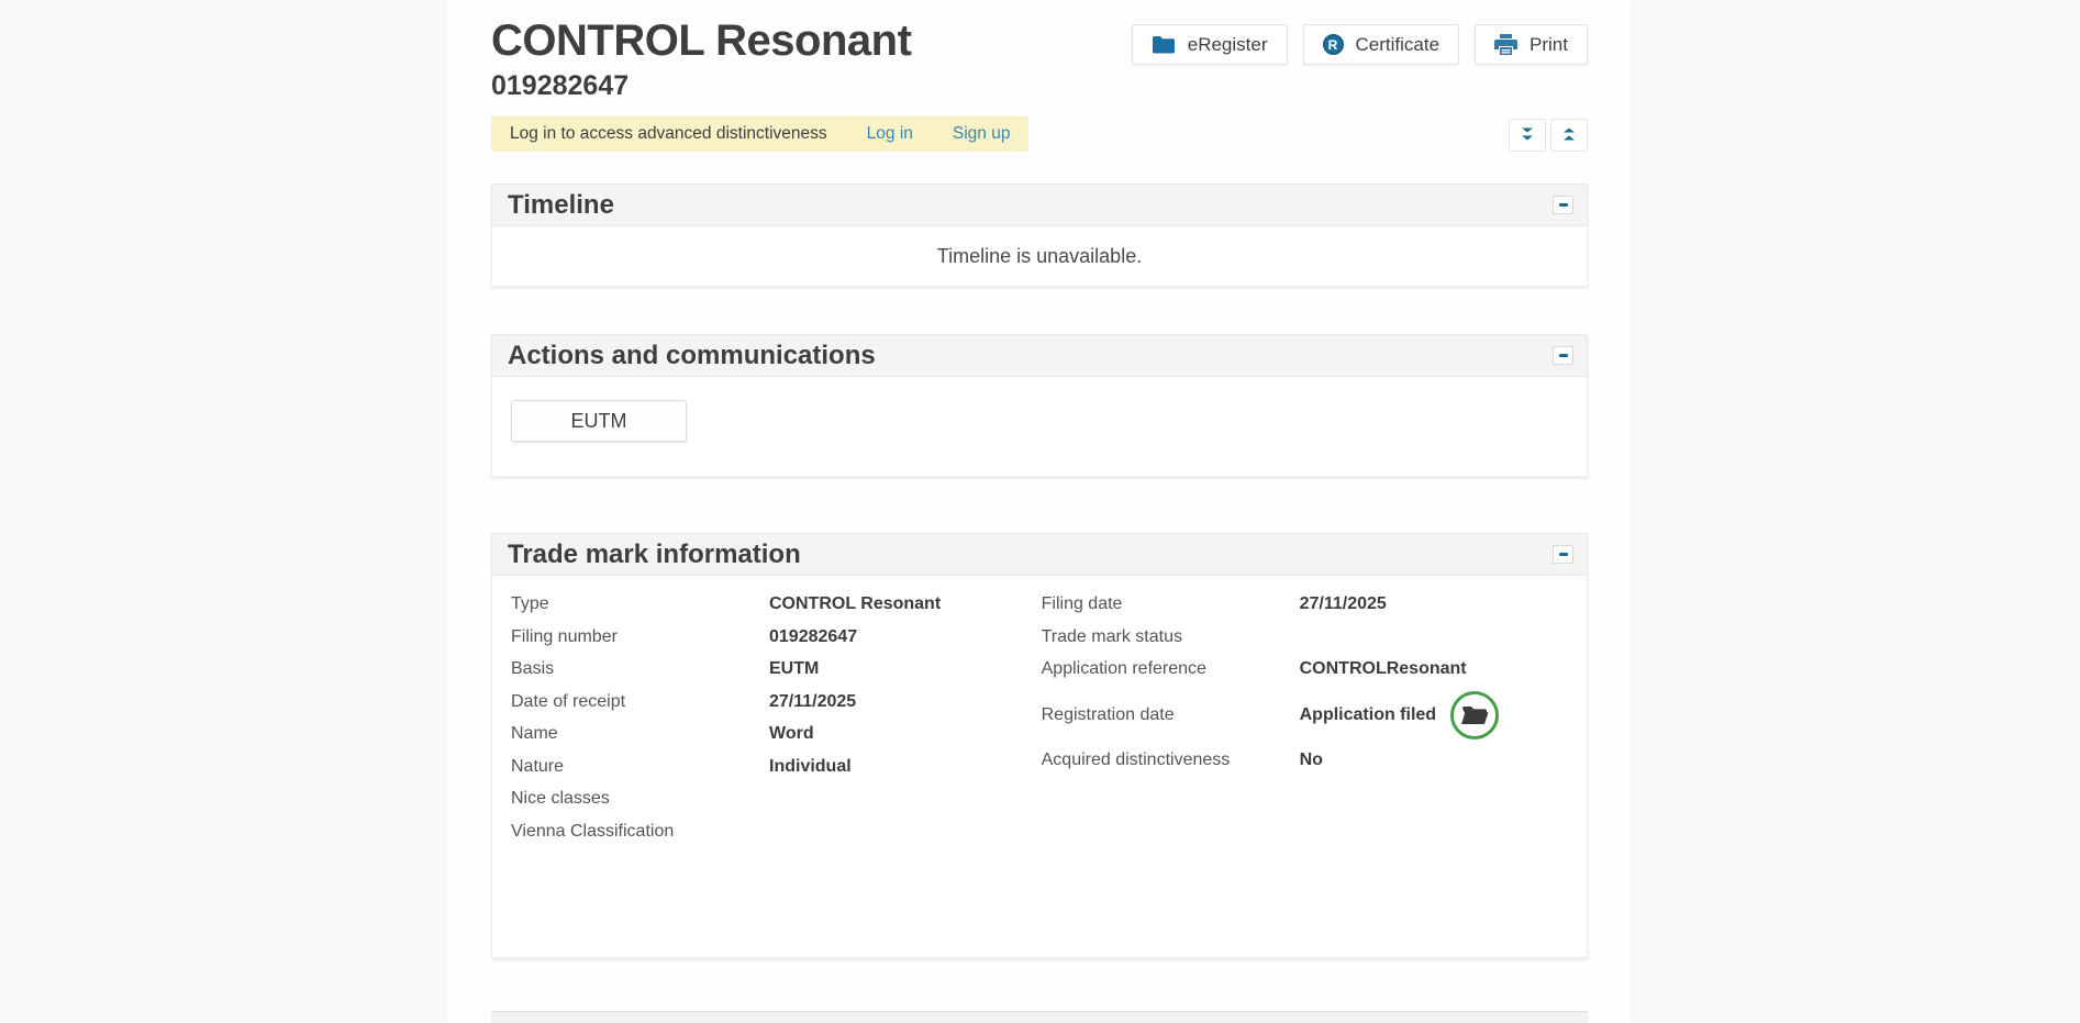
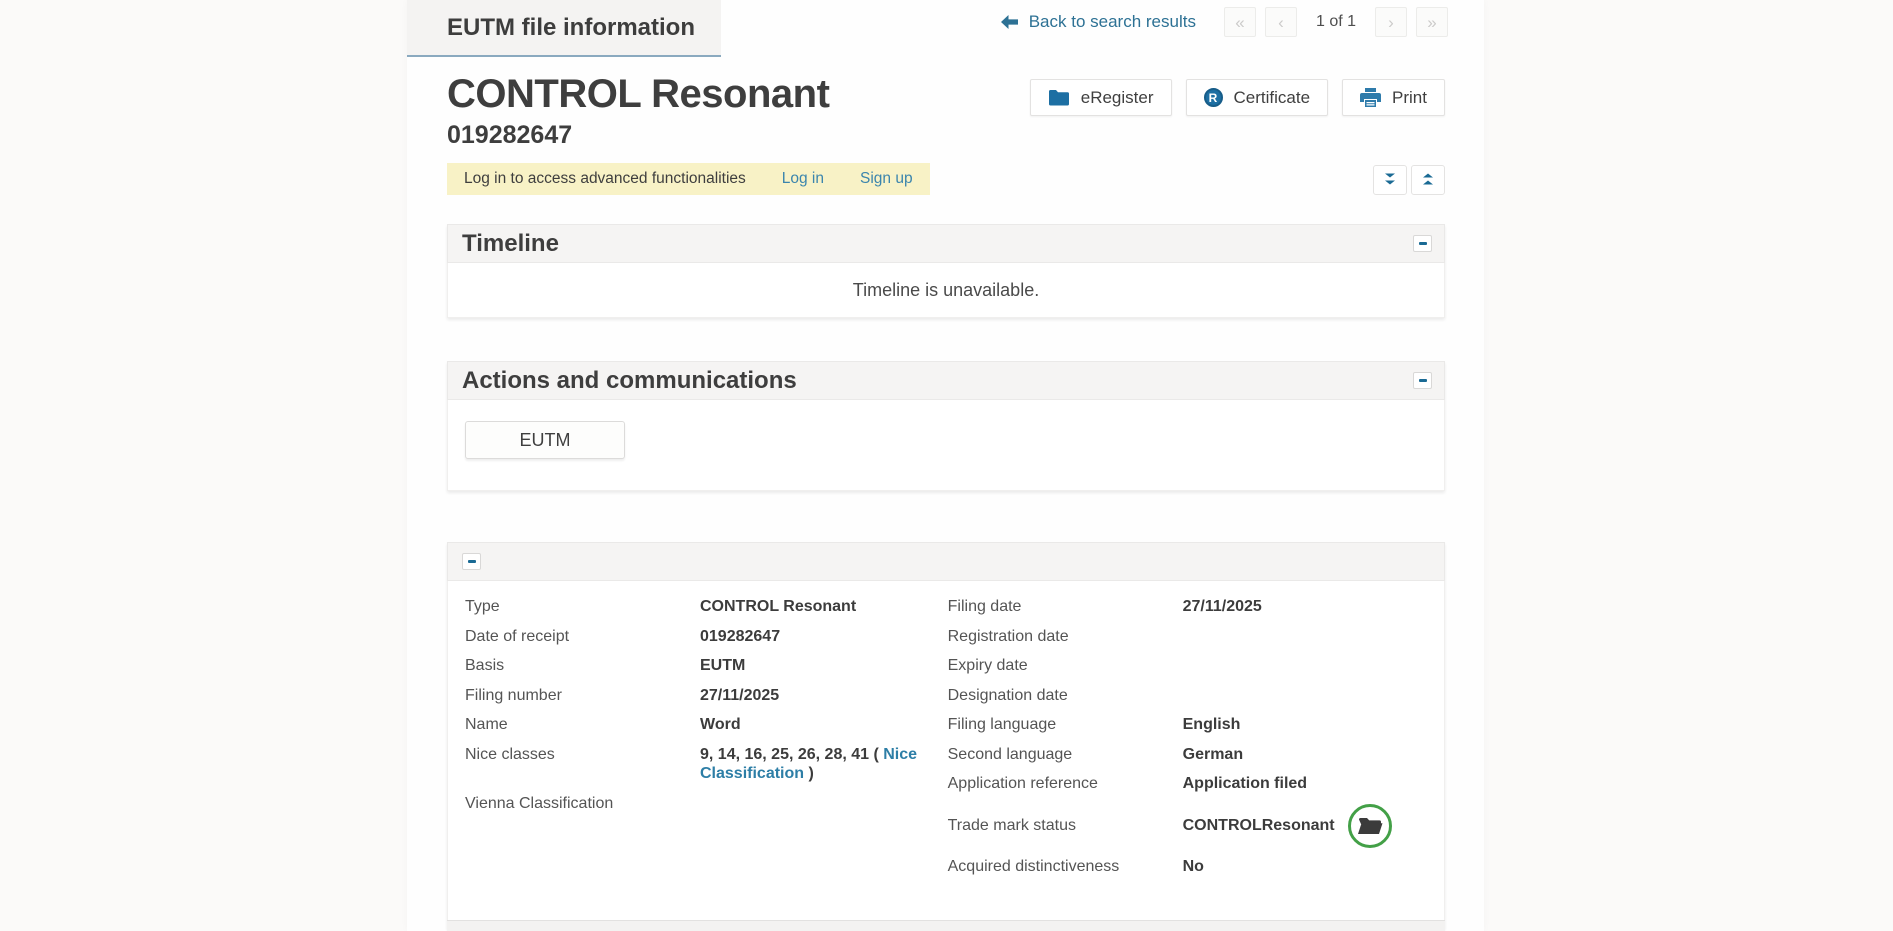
+ EUTM file information
+ Back to search results
+ «
+ ‹
+ 1 of 1
+ ›
+ »
  CONTROL Resonant
  019282647
  eRegister
  R
  Certificate
  Print
- Log in to access advanced distinctiveness
+ Log in to access advanced functionalities
  Log in
  Sign up
  Timeline
  Timeline is unavailable.
  Actions and communications
  EUTM
- Trade mark information
  Type
  CONTROL Resonant
- Filing number
+ Date of receipt
  019282647
  Basis
  EUTM
- Date of receipt
+ Filing number
  27/11/2025
  Name
  Word
- Nature
- Individual
  Nice classes
+ 9, 14, 16, 25, 26, 28, 41 ( Nice Classification )
  Vienna Classification
  Filing date
  27/11/2025
- Trade mark status
+ Registration date
+ Expiry date
+ Designation date
+ Filing language
+ English
+ Second language
+ German
  Application reference
- CONTROLResonant
+ Application filed
- Registration date
+ Trade mark status
- Application filed
+ CONTROLResonant
  Acquired distinctiveness
  No
